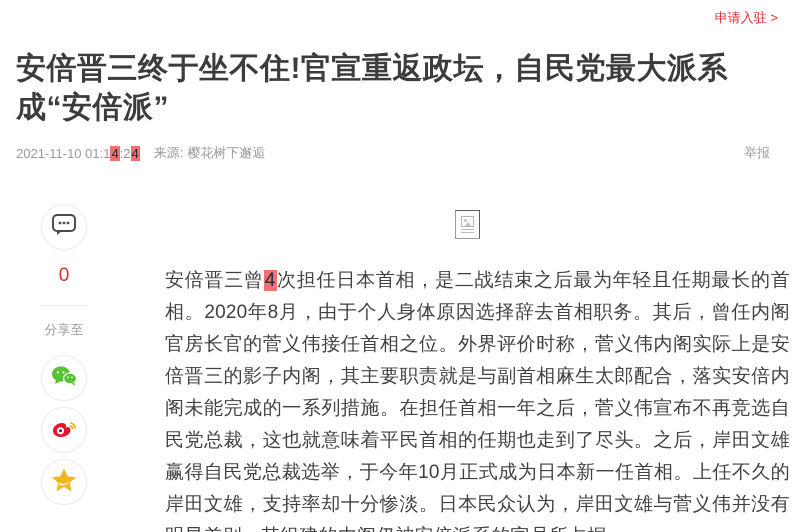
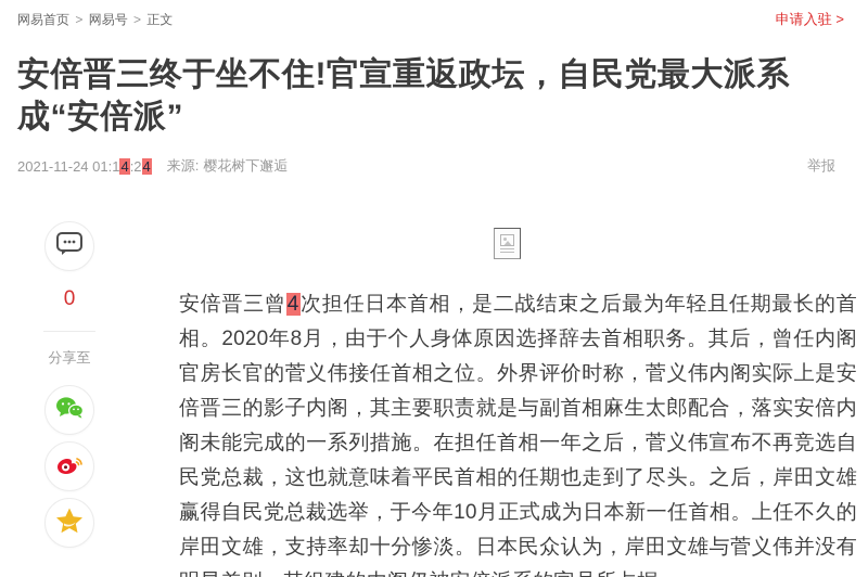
+ 网易首页 > 网易号 > 正文
  申请入驻 >
  安倍晋三终于坐不住!官宣重返政坛，自民党最大派系成“安倍派”
- 2021-11-10 01:14:24
+ 2021-11-24 01:14:24
  来源:
  樱花树下邂逅
  举报
  0
  分享至
  安倍晋三曾4次担任日本首相，是二战结束之后最为年轻且任期最长的首相。2020年8月，由于个人身体原因选择辞去首相职务。其后，曾任内阁官房长官的菅义伟接任首相之位。外界评价时称，菅义伟内阁实际上是安倍晋三的影子内阁，其主要职责就是与副首相麻生太郎配合，落实安倍内阁未能完成的一系列措施。在担任首相一年之后，菅义伟宣布不再竞选自民党总裁，这也就意味着平民首相的任期也走到了尽头。之后，岸田文雄赢得自民党总裁选举，于今年10月正式成为日本新一任首相。上任不久的岸田文雄，支持率却十分惨淡。日本民众认为，岸田文雄与菅义伟并没有
